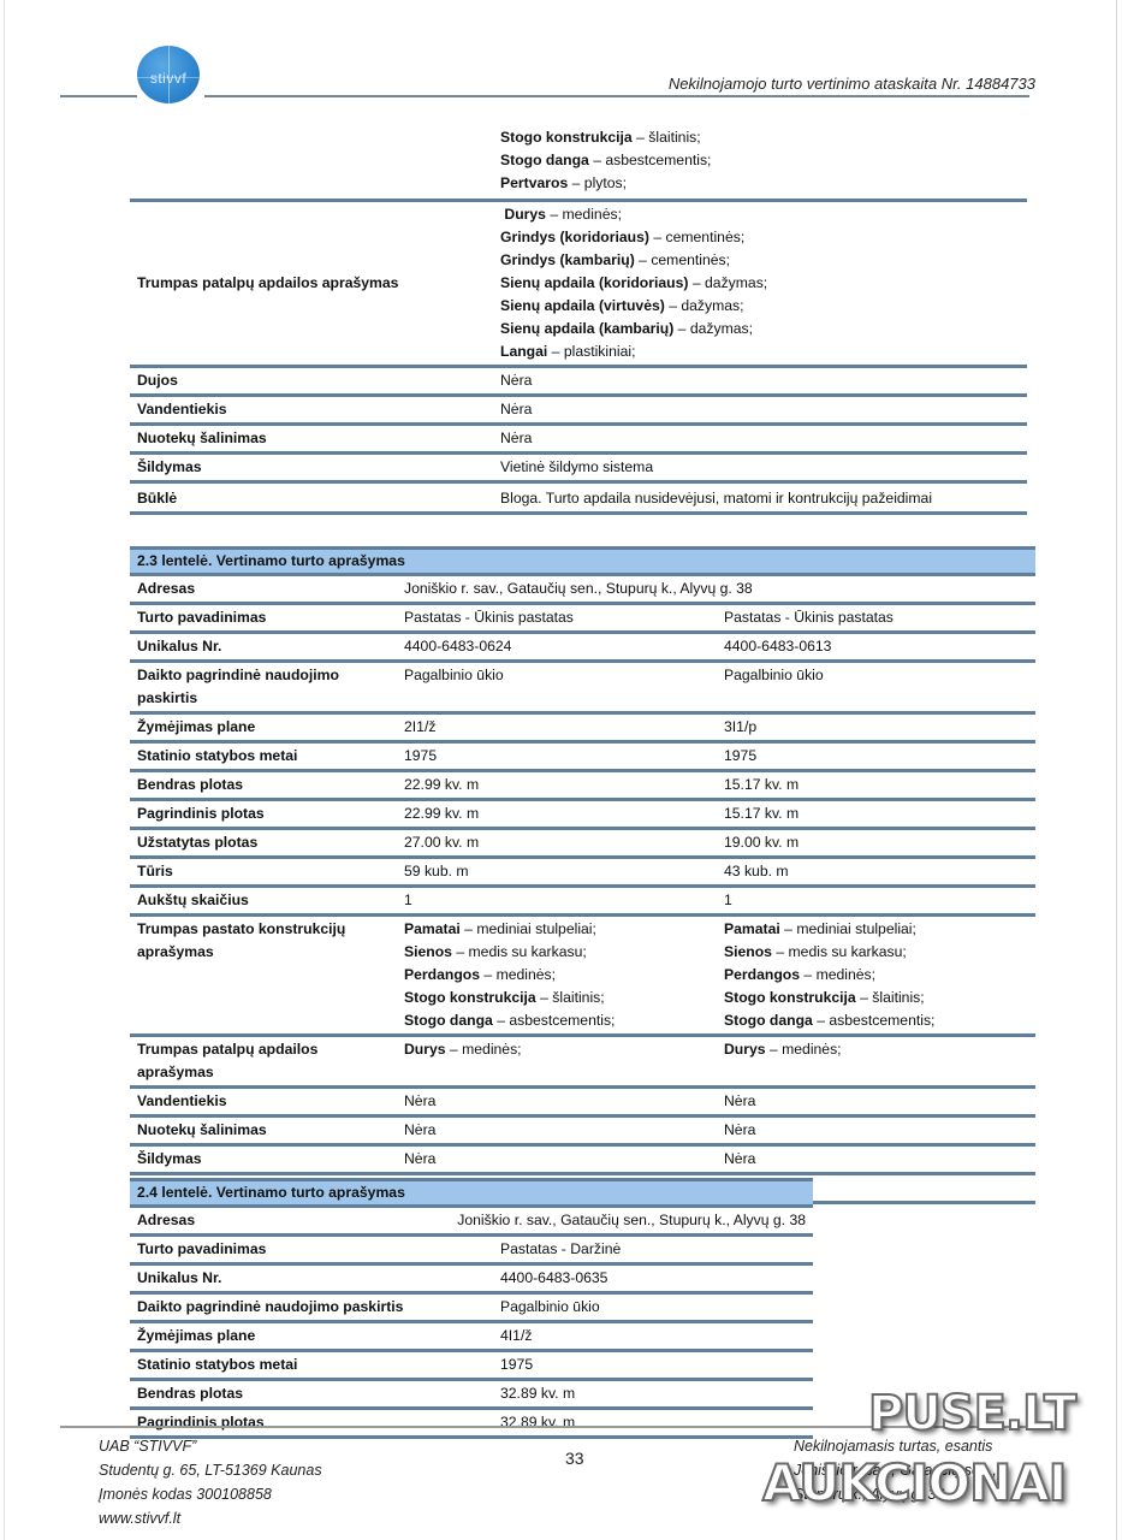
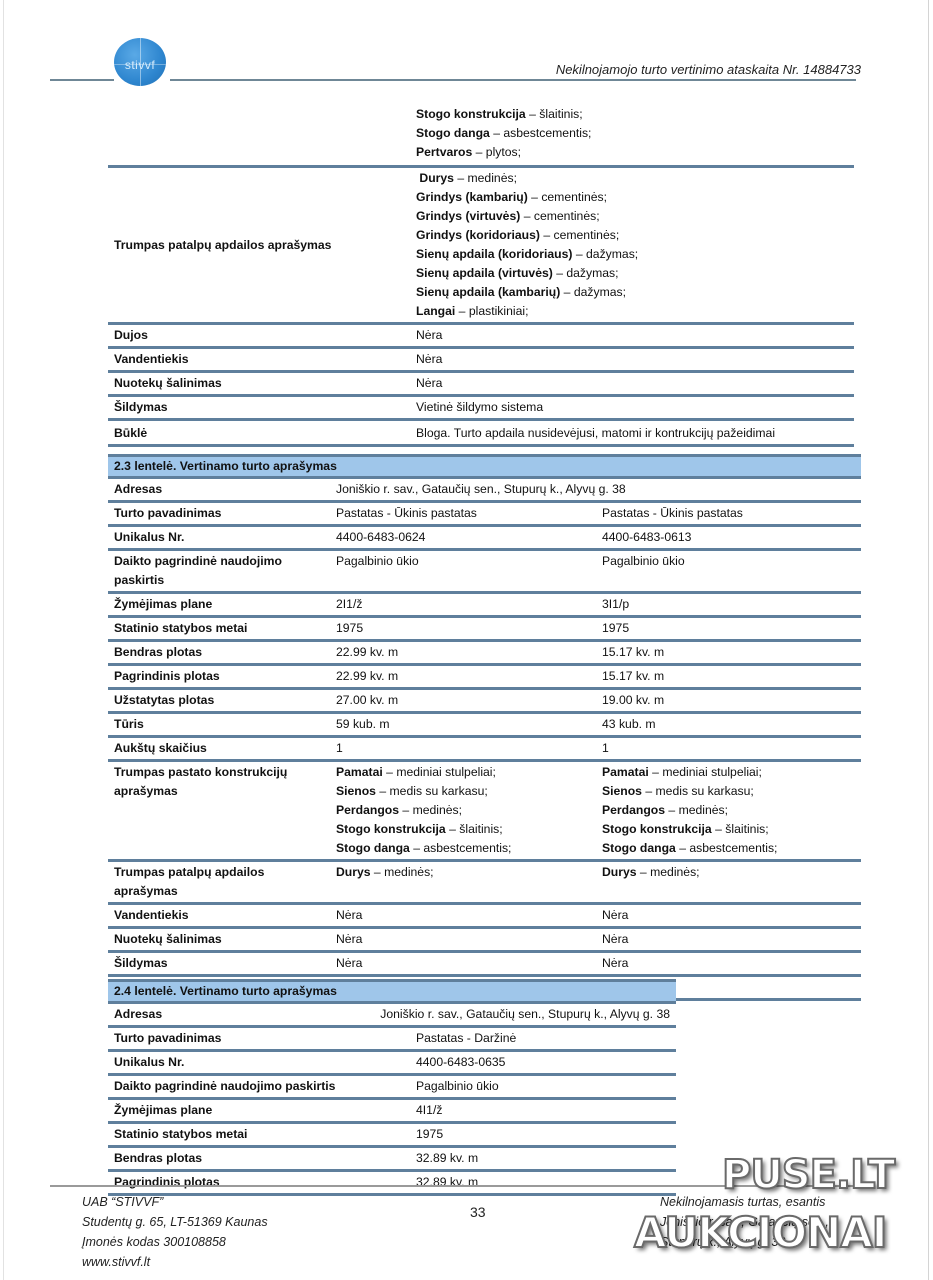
  stivvf
  Nekilnojamojo turto vertinimo ataskaita Nr. 14884733
  Stogo konstrukcija – šlaitinis;
  Stogo danga – asbestcementis;
  Pertvaros – plytos;
  Trumpas patalpų apdailos aprašymas
  Durys – medinės;
- Grindys (koridoriaus) – cementinės;
+ Grindys (kambarių) – cementinės;
+ Grindys (virtuvės) – cementinės;
- Grindys (kambarių) – cementinės;
+ Grindys (koridoriaus) – cementinės;
  Sienų apdaila (koridoriaus) – dažymas;
  Sienų apdaila (virtuvės) – dažymas;
  Sienų apdaila (kambarių) – dažymas;
  Langai – plastikiniai;
  Dujos
  Nėra
  Vandentiekis
  Nėra
  Nuotekų šalinimas
  Nėra
  Šildymas
  Vietinė šildymo sistema
  Būklė
  Bloga. Turto apdaila nusidevėjusi, matomi ir kontrukcijų pažeidimai
  2.3 lentelė. Vertinamo turto aprašymas
  Adresas
  Joniškio r. sav., Gataučių sen., Stupurų k., Alyvų g. 38
  Turto pavadinimas
  Pastatas - Ūkinis pastatas
  Pastatas - Ūkinis pastatas
  Unikalus Nr.
  4400-6483-0624
  4400-6483-0613
  Daikto pagrindinė naudojimo paskirtis
  Pagalbinio ūkio
  Pagalbinio ūkio
  Žymėjimas plane
  2I1/ž
  3I1/p
  Statinio statybos metai
  1975
  1975
  Bendras plotas
  22.99 kv. m
  15.17 kv. m
  Pagrindinis plotas
  22.99 kv. m
  15.17 kv. m
  Užstatytas plotas
  27.00 kv. m
  19.00 kv. m
  Tūris
  59 kub. m
  43 kub. m
  Aukštų skaičius
  1
  1
  Trumpas pastato konstrukcijų aprašymas
  Pamatai – mediniai stulpeliai;
  Sienos – medis su karkasu;
  Perdangos – medinės;
  Stogo konstrukcija – šlaitinis;
  Stogo danga – asbestcementis;
  Pamatai – mediniai stulpeliai;
  Sienos – medis su karkasu;
  Perdangos – medinės;
  Stogo konstrukcija – šlaitinis;
  Stogo danga – asbestcementis;
  Trumpas patalpų apdailos aprašymas
  Durys – medinės;
  Durys – medinės;
  Vandentiekis
  Nėra
  Nėra
  Nuotekų šalinimas
  Nėra
  Nėra
  Šildymas
  Nėra
  Nėra
  2.4 lentelė. Vertinamo turto aprašymas
  Adresas
  Joniškio r. sav., Gataučių sen., Stupurų k., Alyvų g. 38
  Turto pavadinimas
  Pastatas - Daržinė
  Unikalus Nr.
  4400-6483-0635
  Daikto pagrindinė naudojimo paskirtis
  Pagalbinio ūkio
  Žymėjimas plane
  4I1/ž
  Statinio statybos metai
  1975
  Bendras plotas
  32.89 kv. m
  Pagrindinis plotas
  32.89 kv. m
  UAB “STIVVF”
  Studentų g. 65, LT-51369 Kaunas
  Įmonės kodas 300108858
  www.stivvf.lt
  33
  Nekilnojamasis turtas, esantis
  Joniškio r. sav., Gataučių sen.,
  Stupurų k., Alyvų g. 38
  PUSE.LT
  AUKCIONAI
